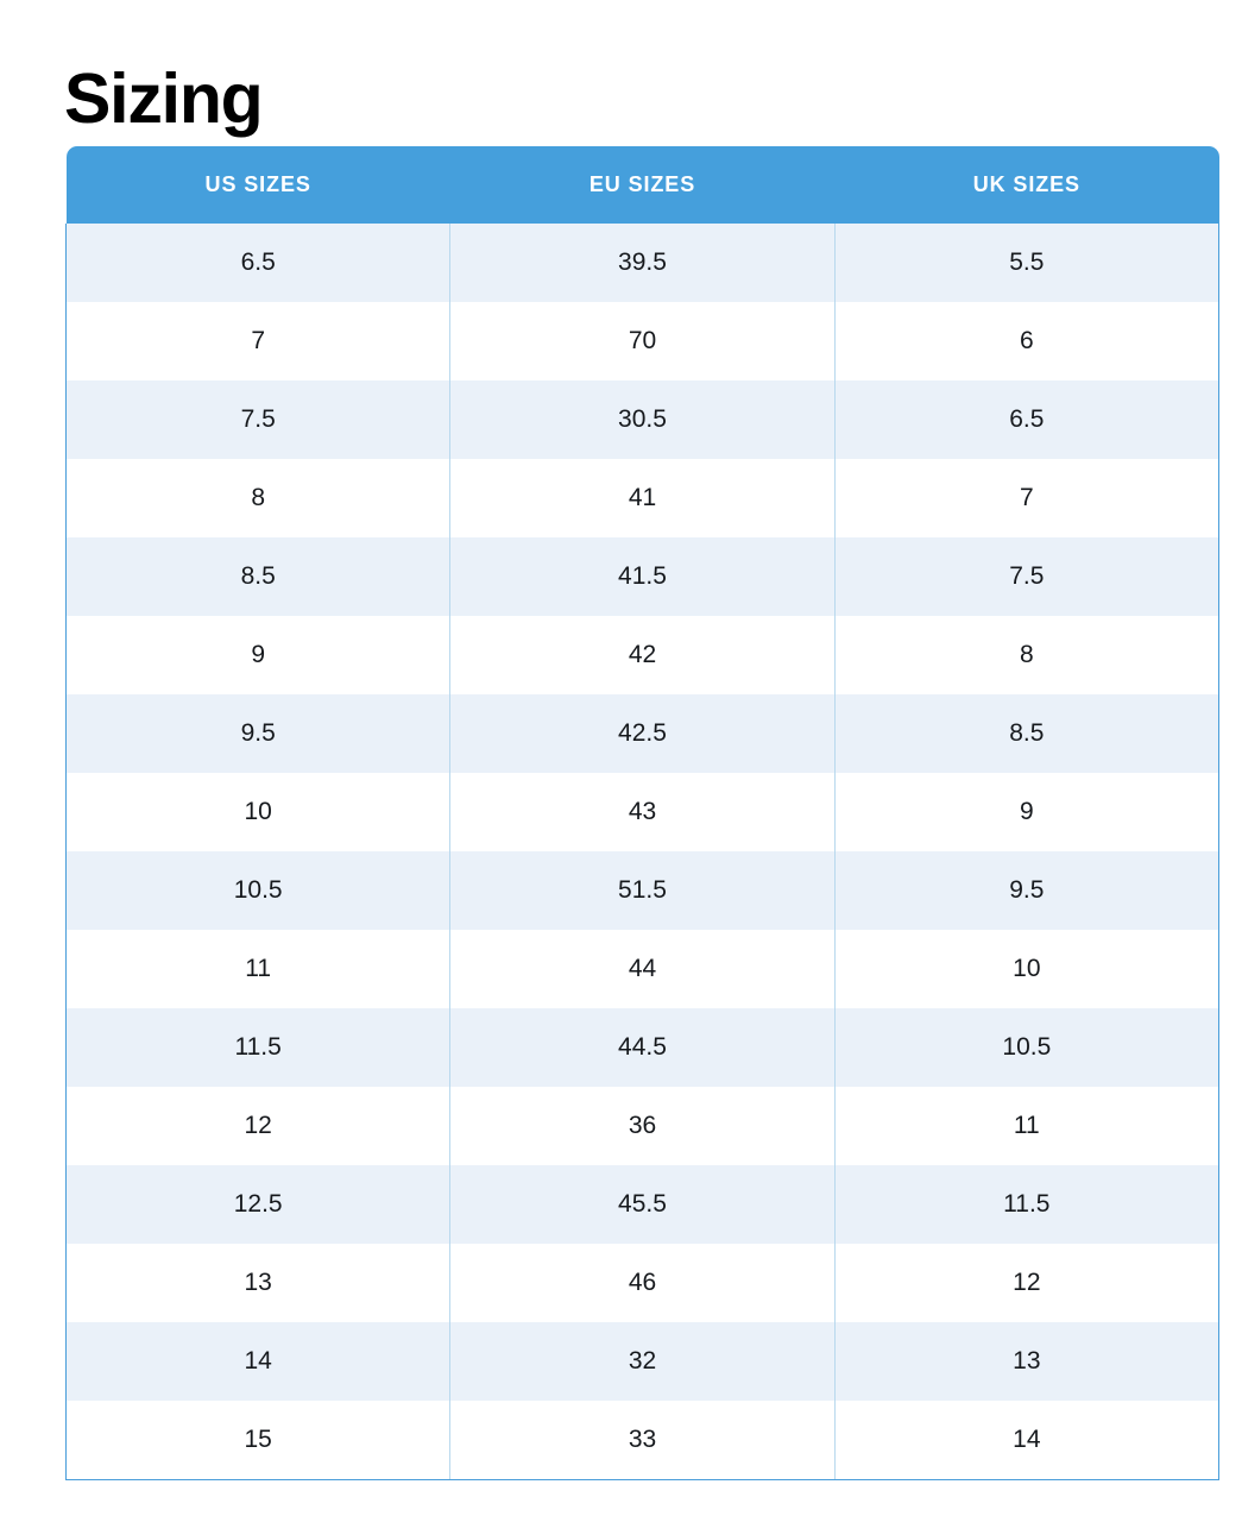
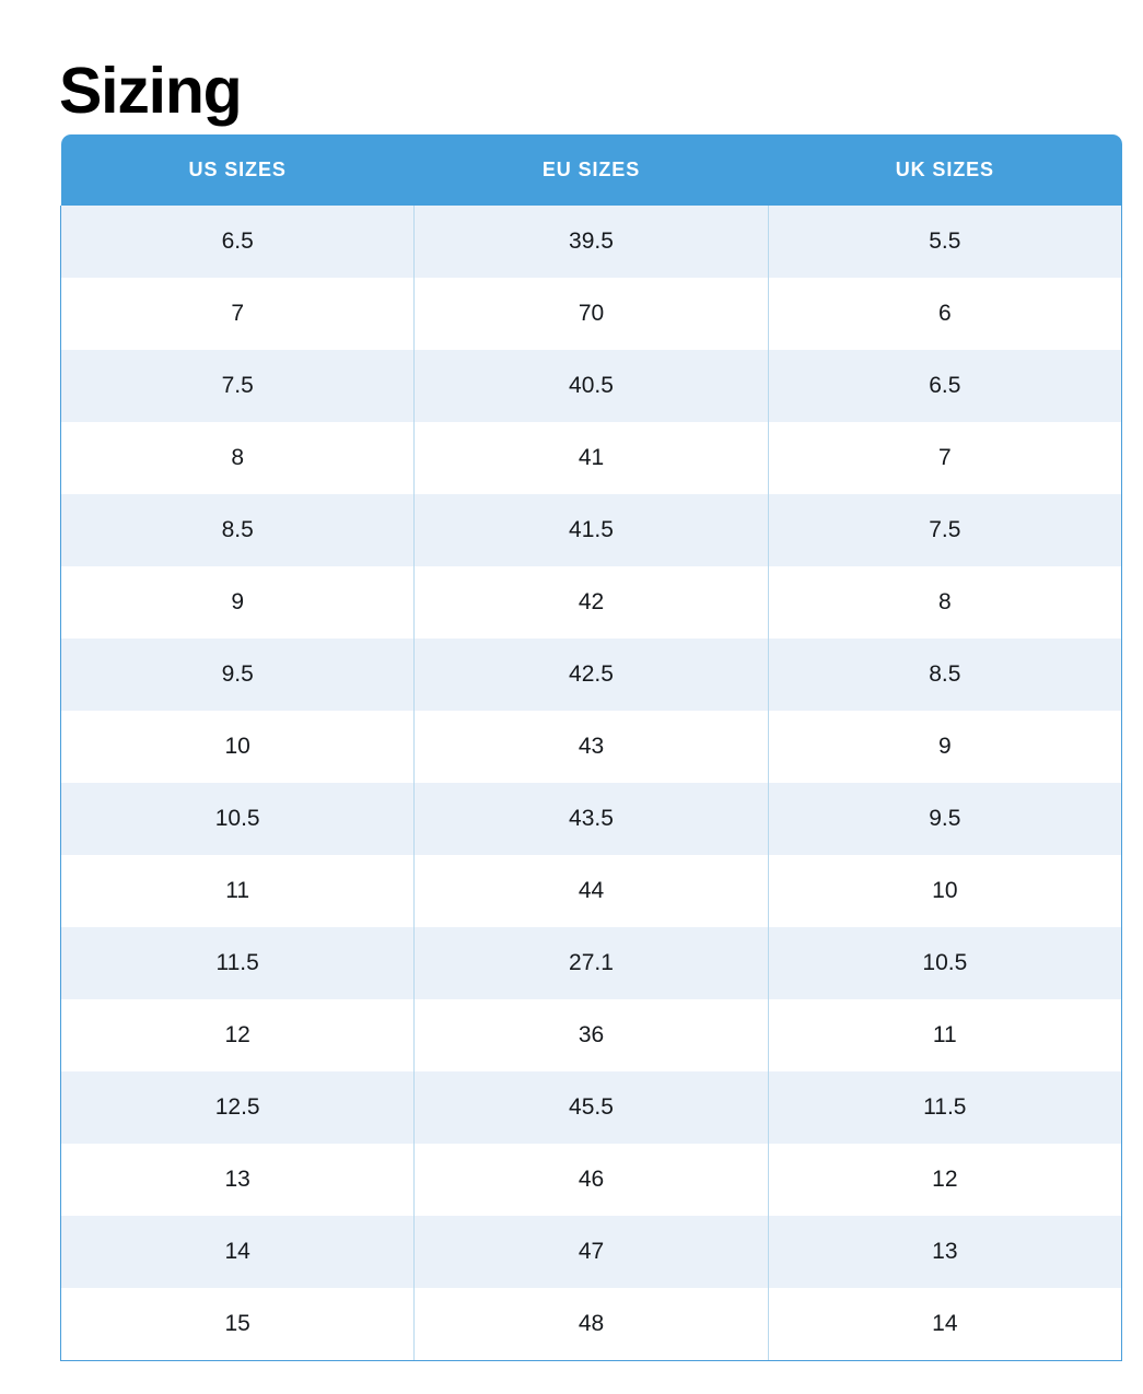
  Sizing
  US SIZES	EU SIZES	UK SIZES
  6.5	39.5	5.5
  7	70	6
- 7.5	30.5	6.5
+ 7.5	40.5	6.5
  8	41	7
  8.5	41.5	7.5
  9	42	8
  9.5	42.5	8.5
  10	43	9
- 10.5	51.5	9.5
+ 10.5	43.5	9.5
  11	44	10
- 11.5	44.5	10.5
+ 11.5	27.1	10.5
  12	36	11
  12.5	45.5	11.5
  13	46	12
- 14	32	13
+ 14	47	13
- 15	33	14
+ 15	48	14
